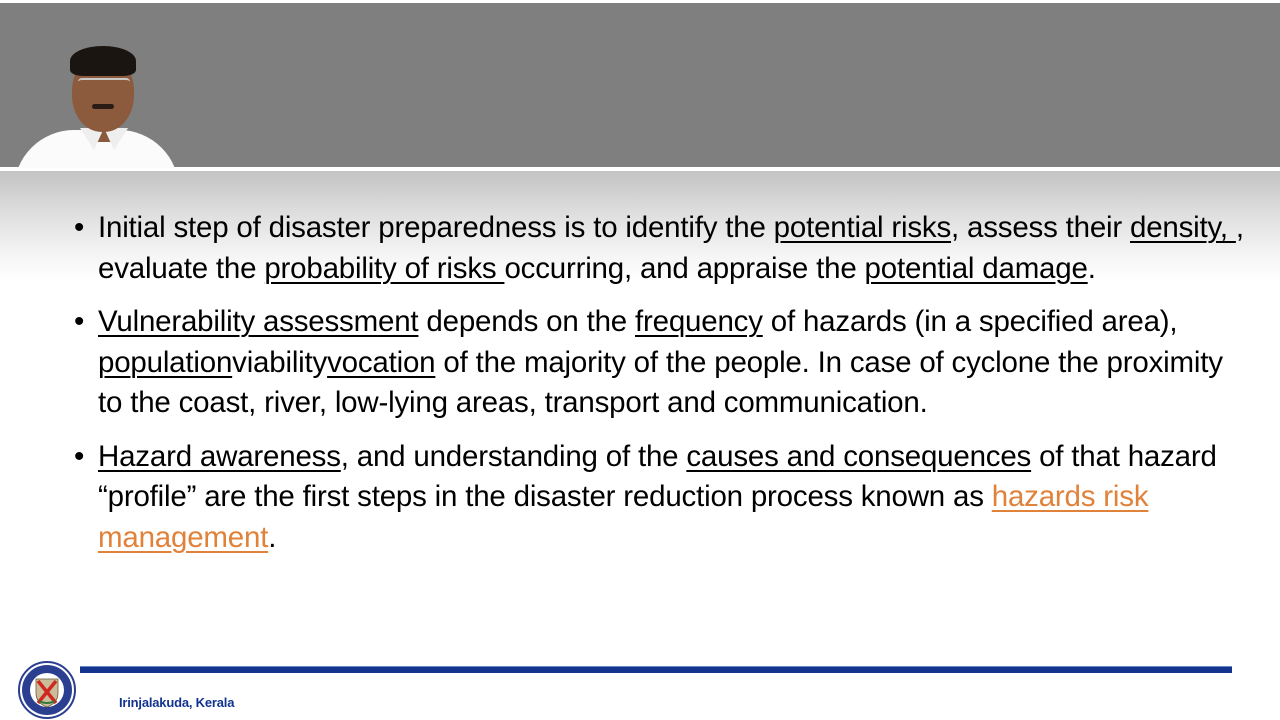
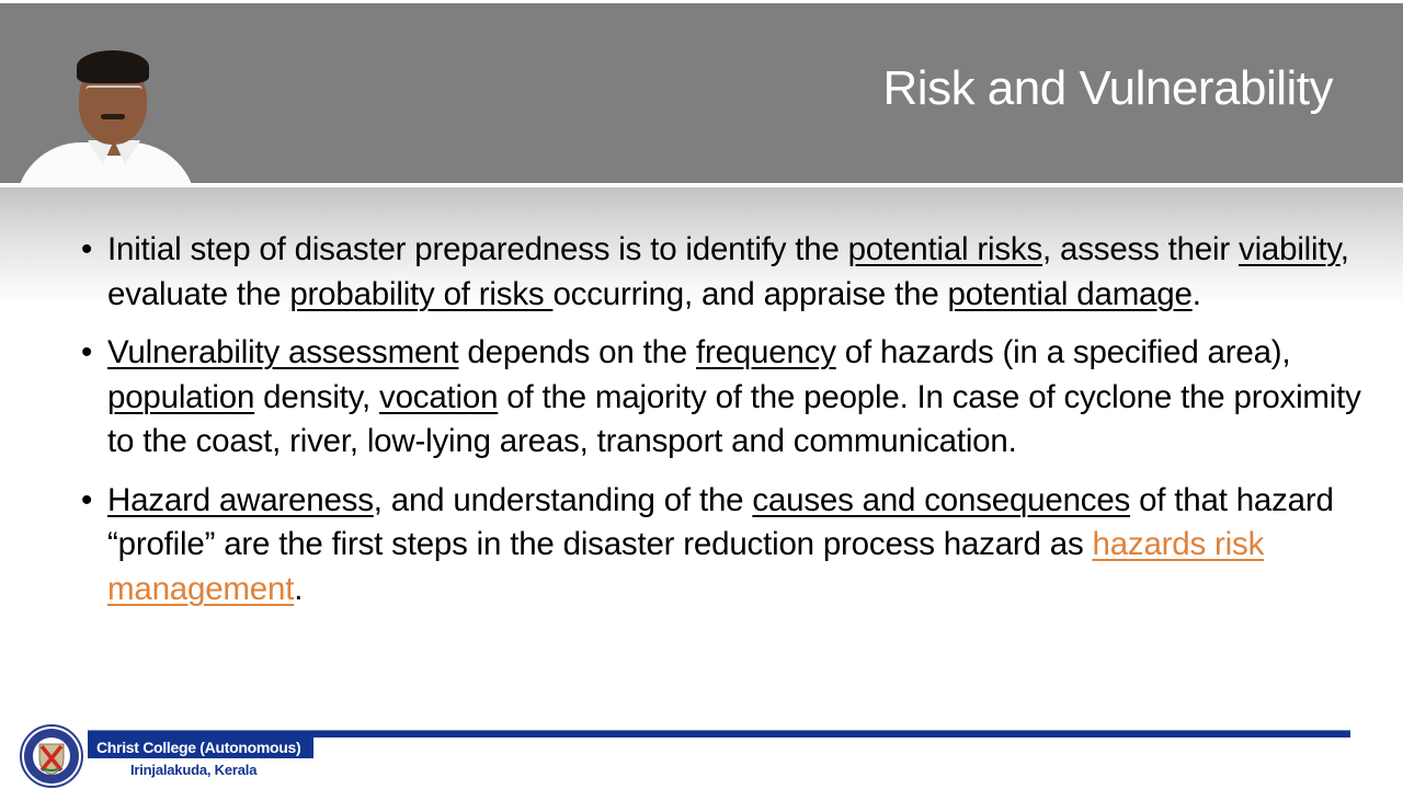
+ Risk and Vulnerability
  •
- Initial step of disaster preparedness is to identify the potential risks, assess their density, , evaluate the probability of risks occurring, and appraise the potential damage.
+ Initial step of disaster preparedness is to identify the potential risks, assess their viability, evaluate the probability of risks occurring, and appraise the potential damage.
  •
- Vulnerability assessment depends on the frequency of hazards (in a specified area), populationviabilityvocation of the majority of the people. In case of cyclone the proximity to the coast, river, low-lying areas, transport and communication.
+ Vulnerability assessment depends on the frequency of hazards (in a specified area), population density, vocation of the majority of the people. In case of cyclone the proximity to the coast, river, low-lying areas, transport and communication.
  •
- Hazard awareness, and understanding of the causes and consequences of that hazard “profile” are the first steps in the disaster reduction process known as hazards risk management.
+ Hazard awareness, and understanding of the causes and consequences of that hazard “profile” are the first steps in the disaster reduction process hazard as hazards risk management.
+ Christ College (Autonomous)
  Irinjalakuda, Kerala
